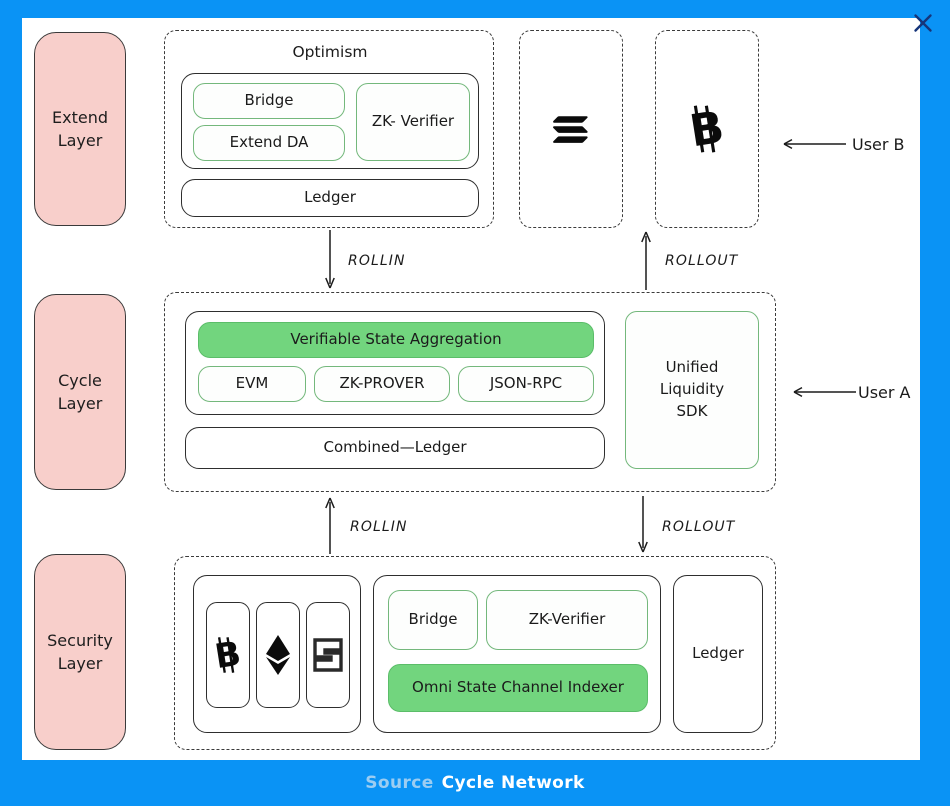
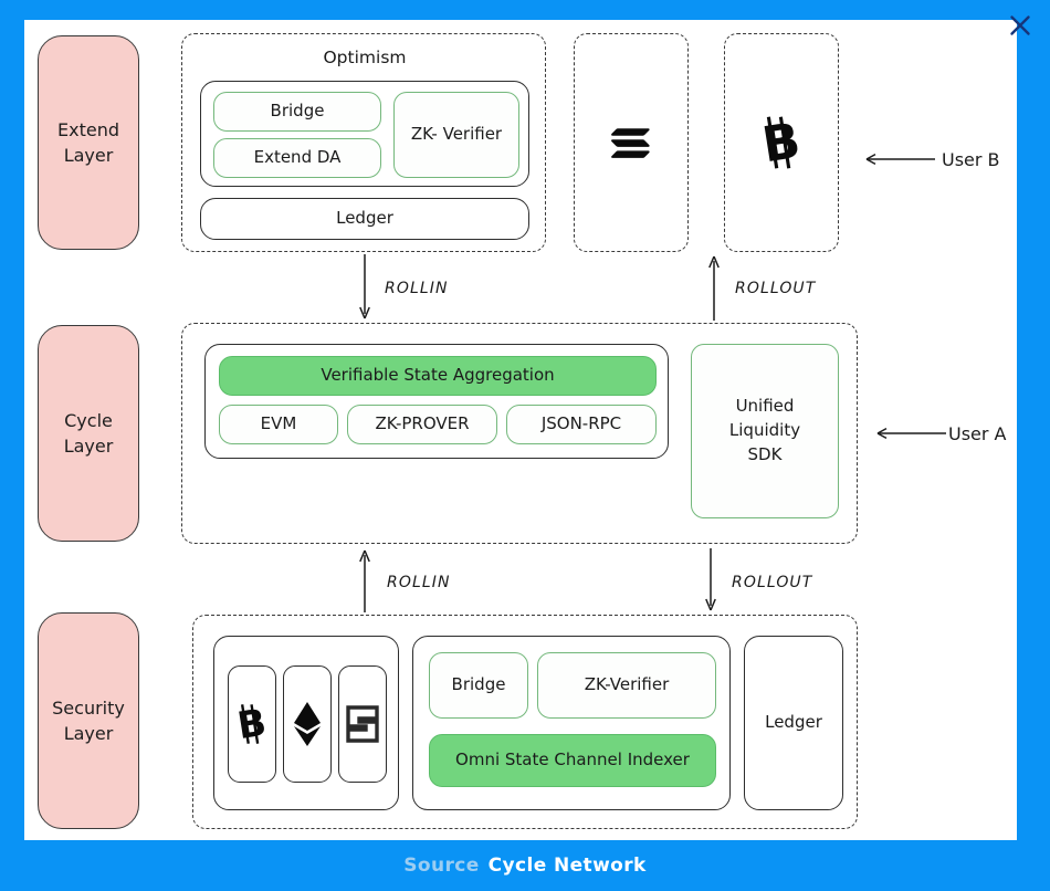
  Extend
  Layer
  Cycle
  Layer
  Security
  Layer
  Optimism
  Bridge
  Extend DA
  ZK- Verifier
  Ledger
  User B
  ROLLIN
  ROLLOUT
  Verifiable State Aggregation
  EVM
  ZK-PROVER
  JSON-RPC
- Combined—Ledger
  Unified
  Liquidity
  SDK
  User A
  ROLLIN
  ROLLOUT
  Bridge
  ZK-Verifier
  Omni State Channel Indexer
  Ledger
  Source
  Cycle Network
